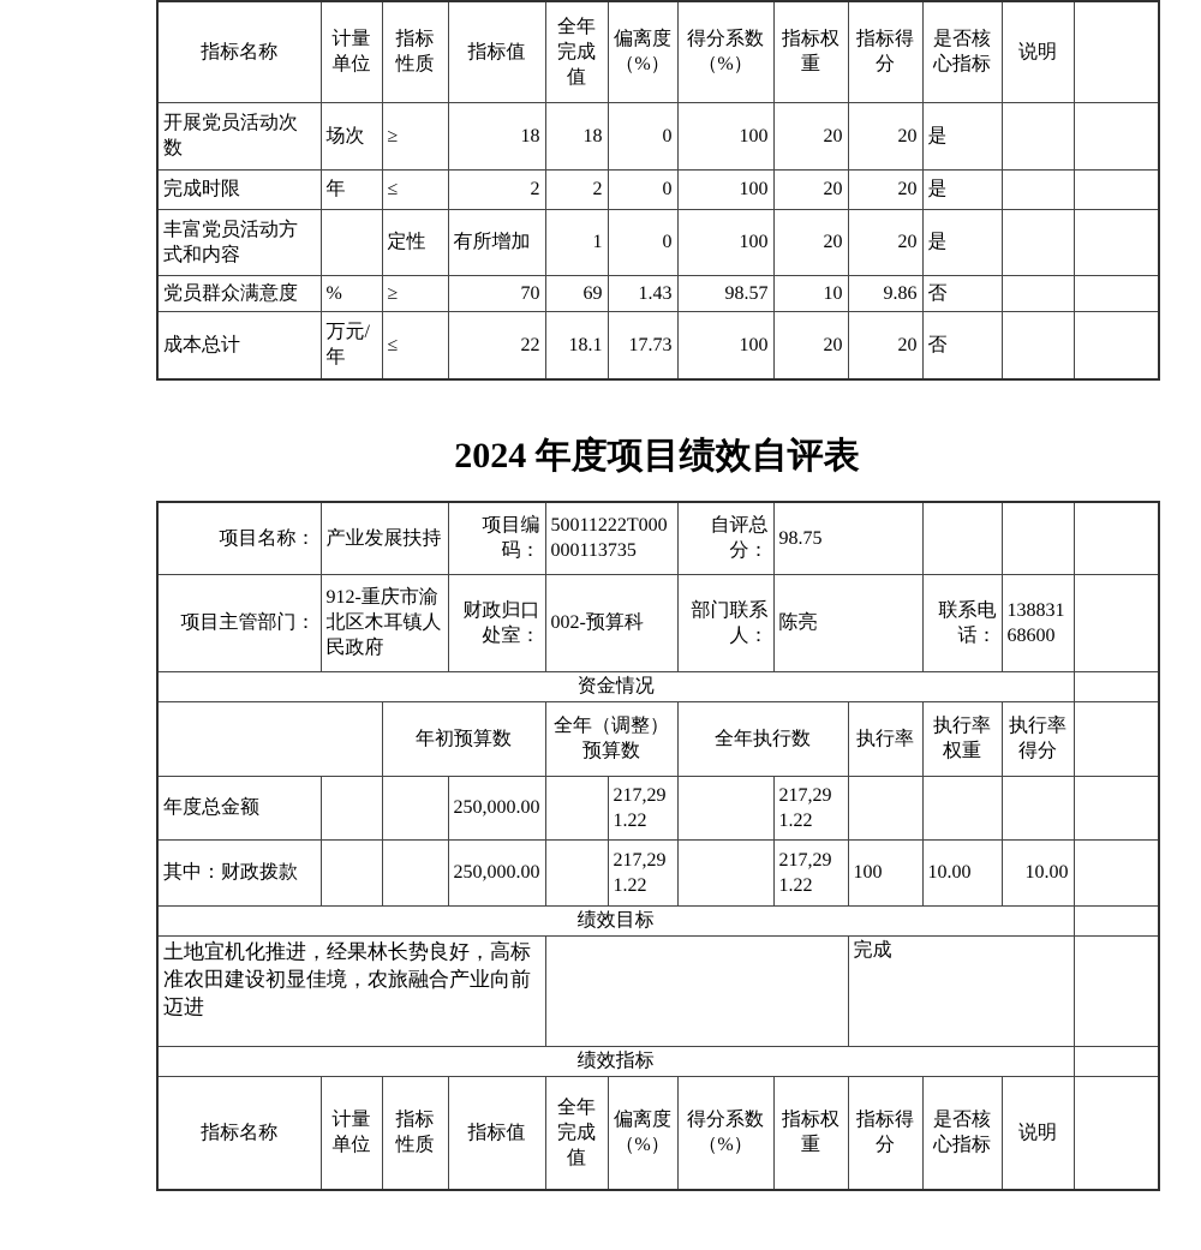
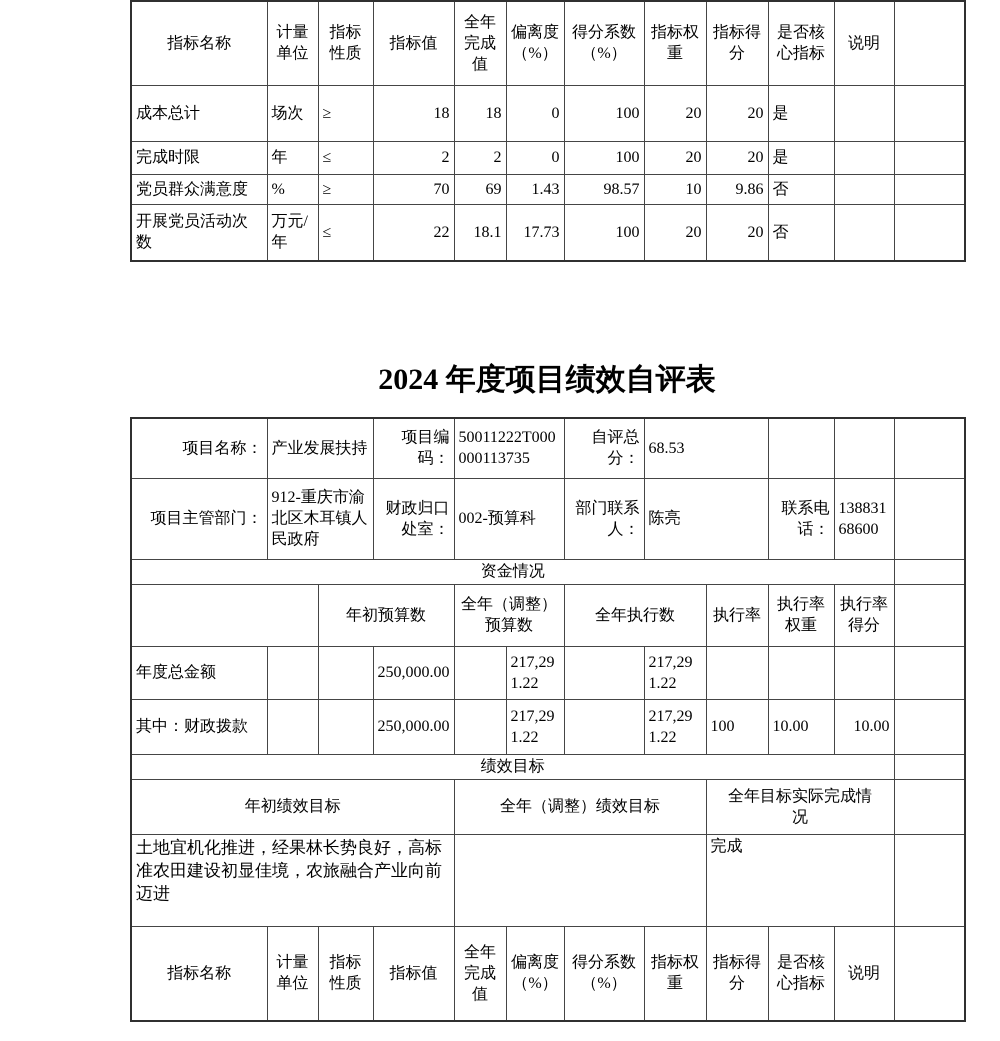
  指标名称	计量单位	指标性质	指标值	全年完成值	偏离度（%）	得分系数（%）	指标权重	指标得分	是否核心指标	说明
- 开展党员活动次数	场次	≥	18	18	0	100	20	20	是
+ 成本总计	场次	≥	18	18	0	100	20	20	是
  完成时限	年	≤	2	2	0	100	20	20	是
- 丰富党员活动方式和内容		定性	有所增加	1	0	100	20	20	是
  党员群众满意度	%	≥	70	69	1.43	98.57	10	9.86	否
- 成本总计	万元/年	≤	22	18.1	17.73	100	20	20	否
+ 开展党员活动次数	万元/年	≤	22	18.1	17.73	100	20	20	否
  2024 年度项目绩效自评表
- 项目名称：	产业发展扶持	项目编码：	50011222T000000113735	自评总分：	98.75
+ 项目名称：	产业发展扶持	项目编码：	50011222T000000113735	自评总分：	68.53
  项目主管部门：	912-重庆市渝北区木耳镇人民政府	财政归口处室：	002-预算科	部门联系人：	陈亮	联系电话：	13883168600
  资金情况
  	年初预算数	全年（调整）预算数	全年执行数	执行率	执行率权重	执行率得分
  年度总金额			250,000.00		217,291.22		217,291.22
  其中：财政拨款			250,000.00		217,291.22		217,291.22	100	10.00	10.00
  绩效目标
+ 年初绩效目标	全年（调整）绩效目标	全年目标实际完成情况
  土地宜机化推进，经果林长势良好，高标准农田建设初显佳境，农旅融合产业向前迈进		完成
- 绩效指标
  指标名称	计量单位	指标性质	指标值	全年完成值	偏离度（%）	得分系数（%）	指标权重	指标得分	是否核心指标	说明
